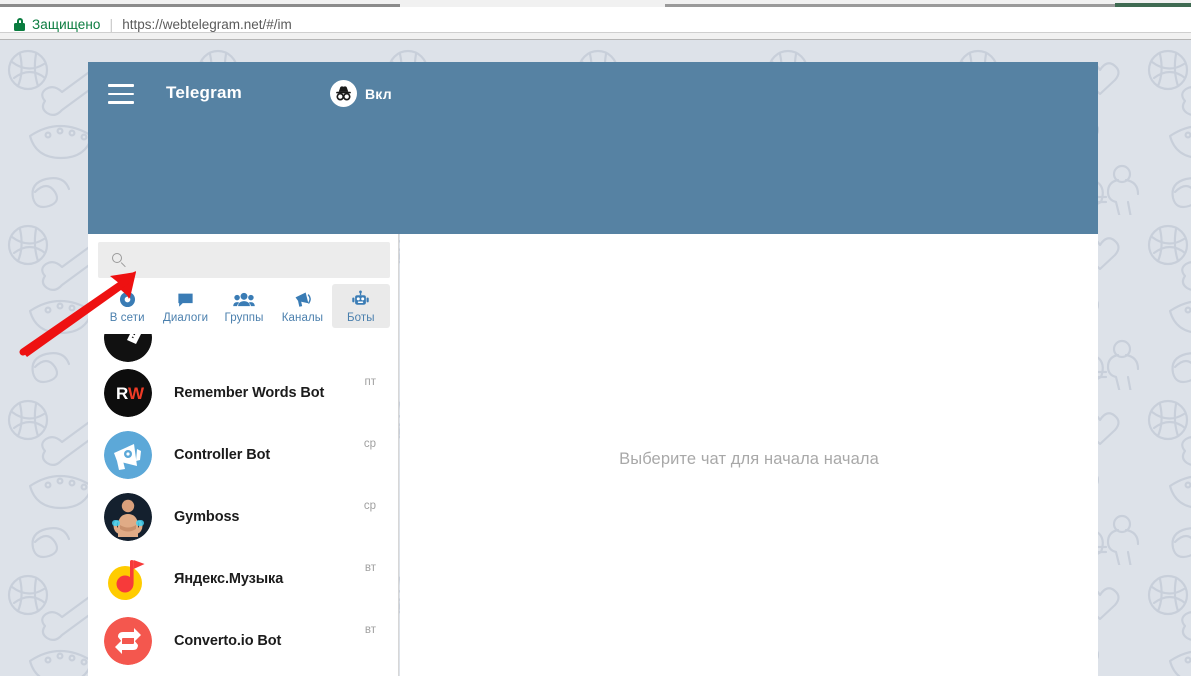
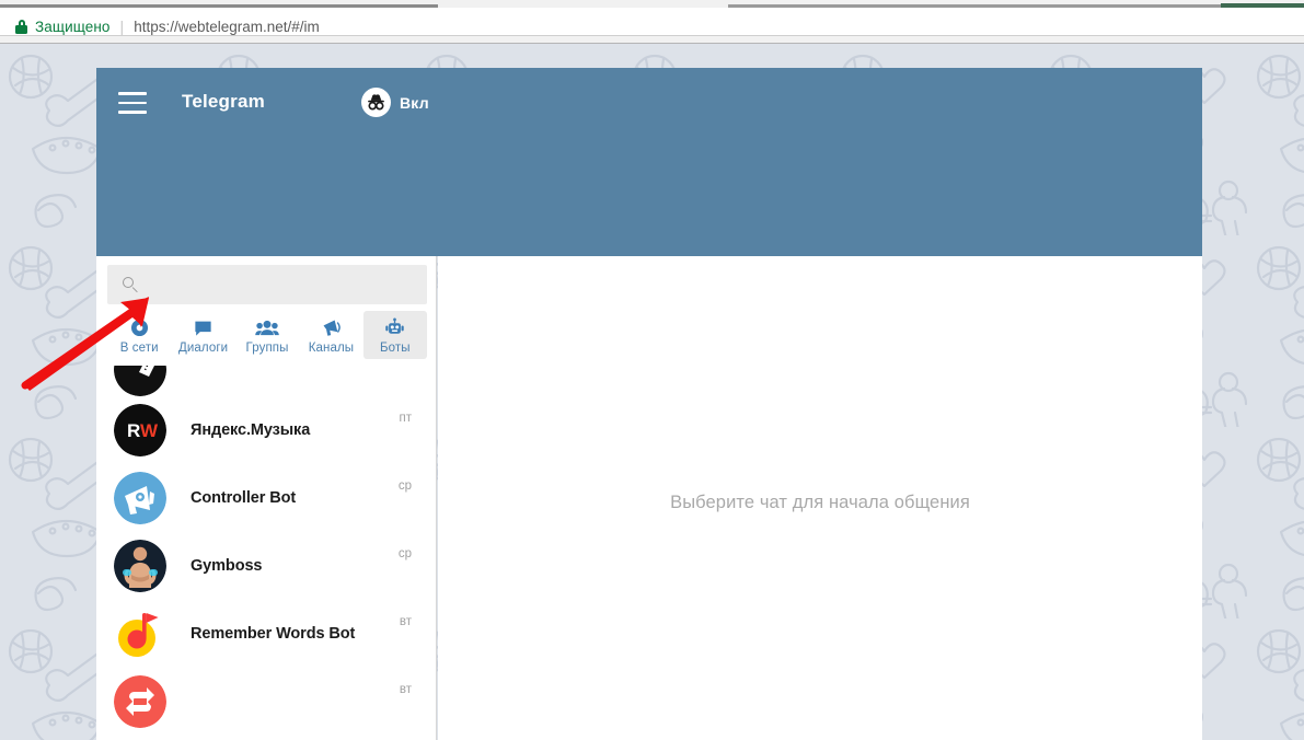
  Защищено
  |
  https://webtelegram.net/#/im
  Telegram
  Вкл
  В сети
  Диалоги
  Группы
  Каналы
  Боты
  R
  W
- Remember Words Bot
+ Яндекс.Музыка
  пт
  Controller Bot
  ср
  Gymboss
  ср
- Яндекс.Музыка
+ Remember Words Bot
  вт
- Converto.io Bot
  вт
- Выберите чат для начала начала
+ Выберите чат для начала общения
